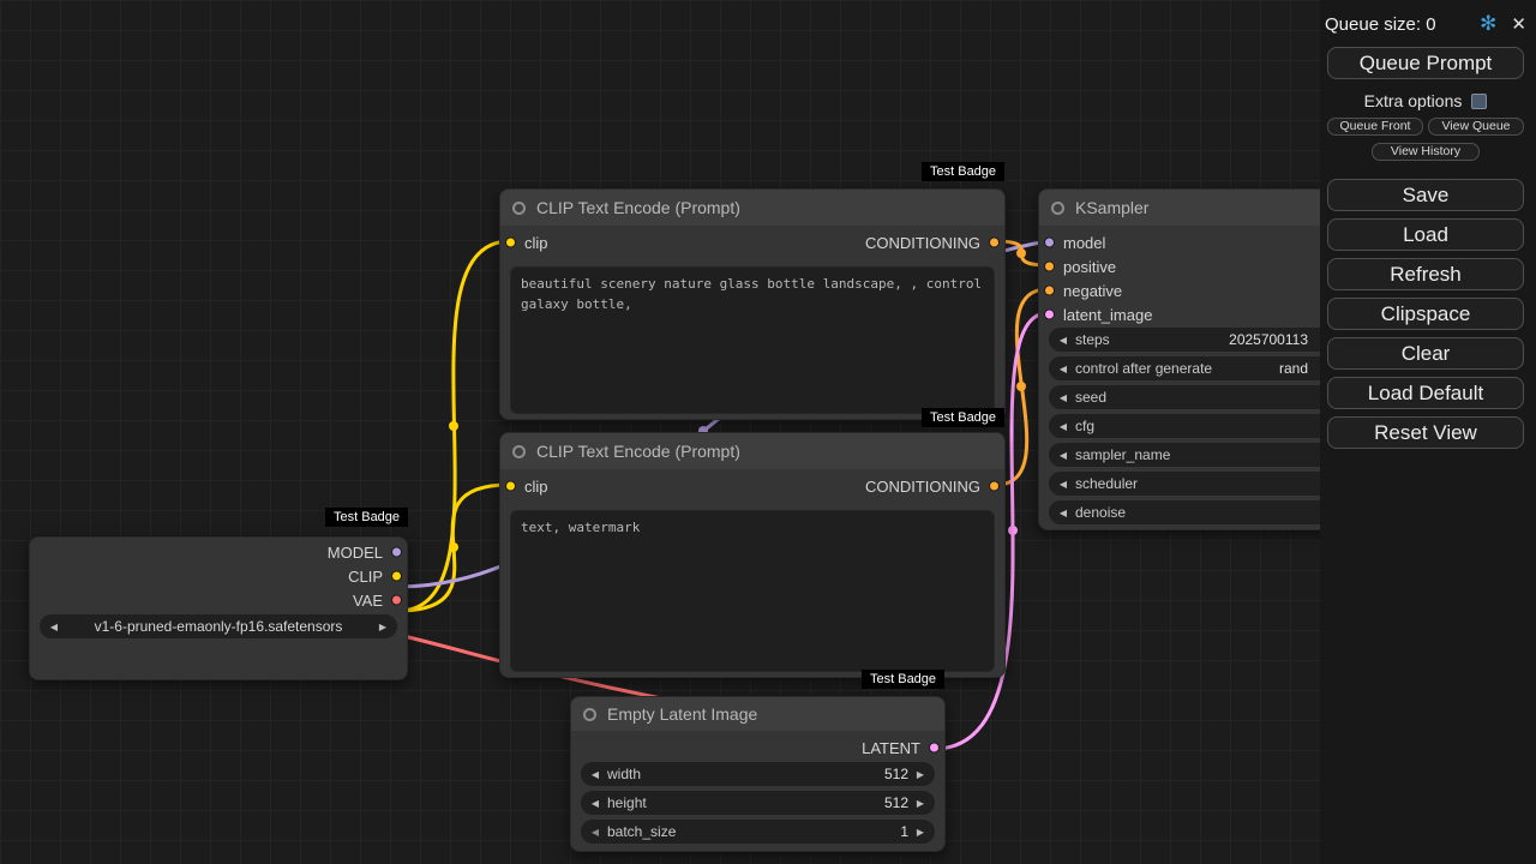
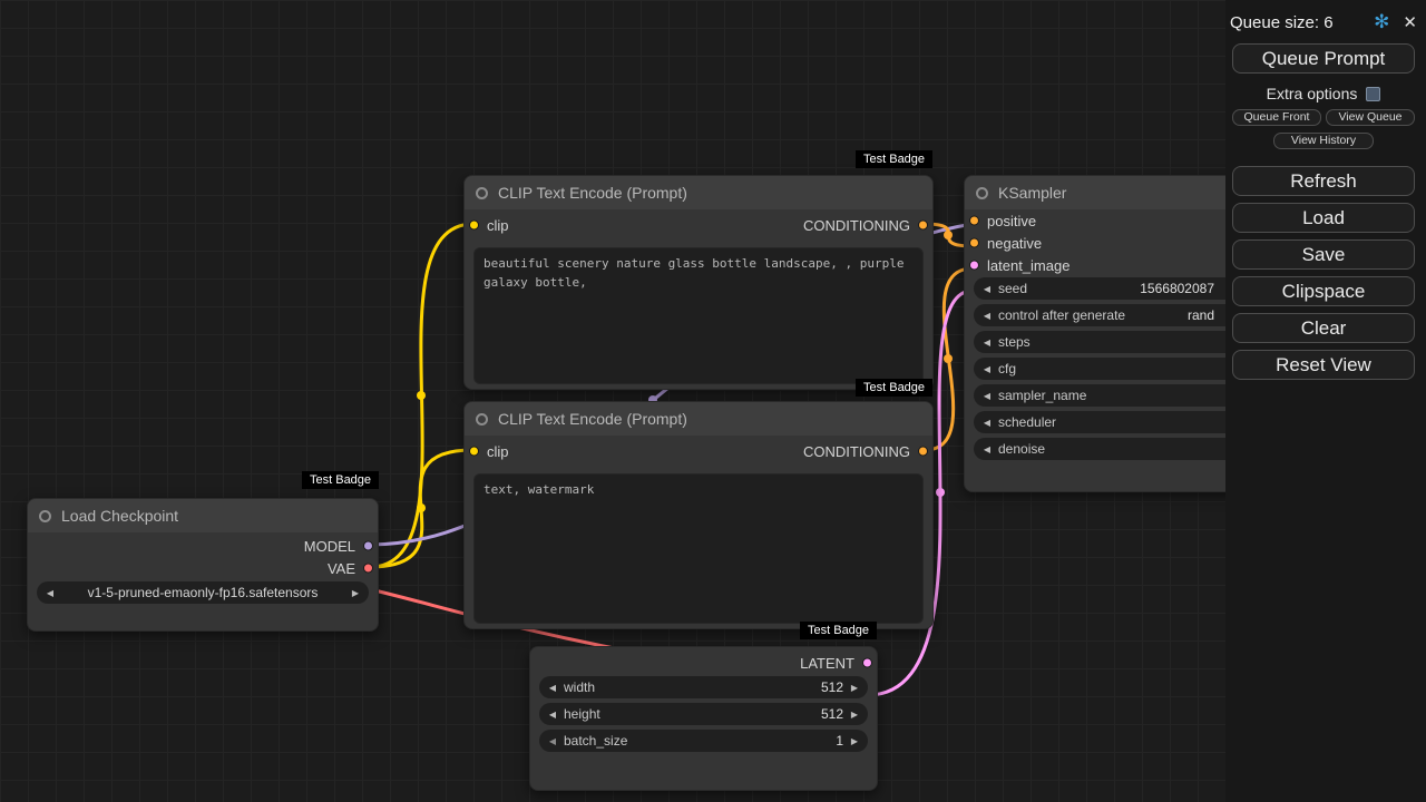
+ Load Checkpoint
  MODEL
- CLIP
  VAE
  ◀
- v1-6-pruned-emaonly-fp16.safetensors
+ v1-5-pruned-emaonly-fp16.safetensors
  ▶
  CLIP Text Encode (Prompt)
  clip
  CONDITIONING
- beautiful scenery nature glass bottle landscape, , control galaxy bottle,
+ beautiful scenery nature glass bottle landscape, , purple galaxy bottle,
  CLIP Text Encode (Prompt)
  clip
  CONDITIONING
  text, watermark
  KSampler
- model
  positive
  negative
  latent_image
  ◀
- steps
+ seed
- 2025700113
+ 1566802087
  ◀
  control after generate
  rand
  ◀
- seed
+ steps
  ◀
  cfg
  ◀
  sampler_name
  ◀
  scheduler
  ◀
  denoise
- Empty Latent Image
  LATENT
  ◀
  width
  512
  ▶
  ◀
  height
  512
  ▶
  ◀
  batch_size
  1
  ▶
  Test Badge
  Test Badge
  Test Badge
  Test Badge
- Queue size: 0
+ Queue size: 6
  ✻
  ✕
  Queue Prompt
  Extra options
  Queue Front
  View Queue
  View History
- Save
+ Refresh
  Load
- Refresh
+ Save
  Clipspace
  Clear
- Load Default
  Reset View
